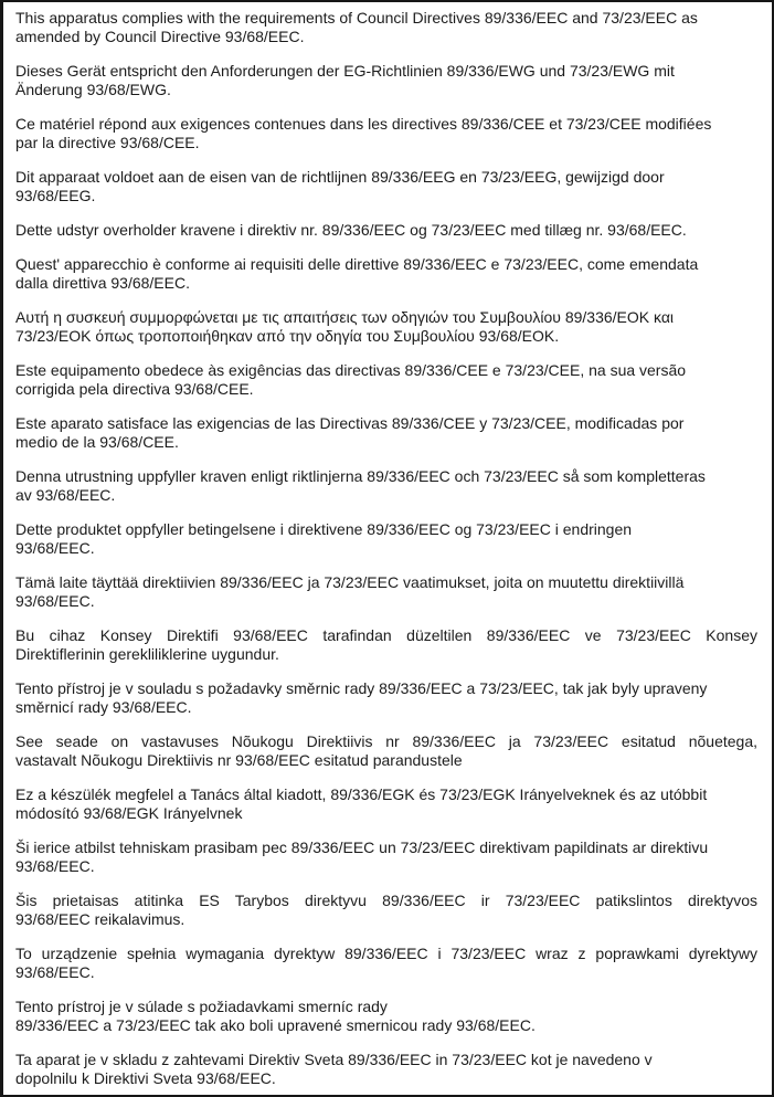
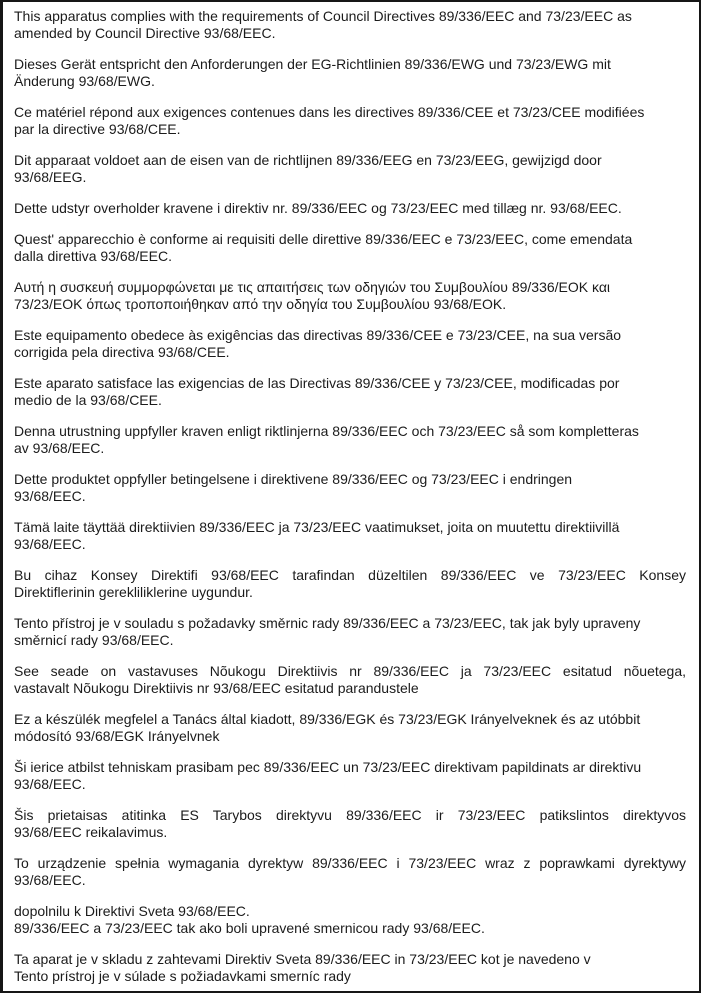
  This apparatus complies with the requirements of Council Directives 89/336/EEC and 73/23/EEC as
  amended by Council Directive 93/68/EEC.
  Dieses Gerät entspricht den Anforderungen der EG-Richtlinien 89/336/EWG und 73/23/EWG mit
  Änderung 93/68/EWG.
  Ce matériel répond aux exigences contenues dans les directives 89/336/CEE et 73/23/CEE modifiées
  par la directive 93/68/CEE.
  Dit apparaat voldoet aan de eisen van de richtlijnen 89/336/EEG en 73/23/EEG, gewijzigd door
  93/68/EEG.
  Dette udstyr overholder kravene i direktiv nr. 89/336/EEC og 73/23/EEC med tillæg nr. 93/68/EEC.
  Quest' apparecchio è conforme ai requisiti delle direttive 89/336/EEC e 73/23/EEC, come emendata
  dalla direttiva 93/68/EEC.
  Αυτή η συσκευή συμμορφώνεται με τις απαιτήσεις των οδηγιών του Συμβουλίου 89/336/ΕΟΚ και
  73/23/ΕΟΚ όπως τροποποιήθηκαν από την οδηγία του Συμβουλίου 93/68/ΕΟΚ.
  Este equipamento obedece às exigências das directivas 89/336/CEE e 73/23/CEE, na sua versão
  corrigida pela directiva 93/68/CEE.
  Este aparato satisface las exigencias de las Directivas 89/336/CEE y 73/23/CEE, modificadas por
  medio de la 93/68/CEE.
  Denna utrustning uppfyller kraven enligt riktlinjerna 89/336/EEC och 73/23/EEC så som kompletteras
  av 93/68/EEC.
  Dette produktet oppfyller betingelsene i direktivene 89/336/EEC og 73/23/EEC i endringen
  93/68/EEC.
  Tämä laite täyttää direktiivien 89/336/EEC ja 73/23/EEC vaatimukset, joita on muutettu direktiivillä
  93/68/EEC.
  Bu cihaz Konsey Direktifi 93/68/EEC tarafindan düzeltilen 89/336/EEC ve 73/23/EEC Konsey
  Direktiflerinin gerekliliklerine uygundur.
  Tento přístroj je v souladu s požadavky směrnic rady 89/336/EEC a 73/23/EEC, tak jak byly upraveny
  směrnicí rady 93/68/EEC.
  See seade on vastavuses Nõukogu Direktiivis nr 89/336/EEC ja 73/23/EEC esitatud nõuetega,
  vastavalt Nõukogu Direktiivis nr 93/68/EEC esitatud parandustele
  Ez a készülék megfelel a Tanács által kiadott, 89/336/EGK és 73/23/EGK Irányelveknek és az utóbbit
  módosító 93/68/EGK Irányelvnek
  Ši ierice atbilst tehniskam prasibam pec 89/336/EEC un 73/23/EEC direktivam papildinats ar direktivu
  93/68/EEC.
  Šis prietaisas atitinka ES Tarybos direktyvu 89/336/EEC ir 73/23/EEC patikslintos direktyvos
  93/68/EEC reikalavimus.
  To urządzenie spełnia wymagania dyrektyw 89/336/EEC i 73/23/EEC wraz z poprawkami dyrektywy
  93/68/EEC.
- Tento prístroj je v súlade s požiadavkami smerníc rady
+ dopolnilu k Direktivi Sveta 93/68/EEC.
  89/336/EEC a 73/23/EEC tak ako boli upravené smernicou rady 93/68/EEC.
  Ta aparat je v skladu z zahtevami Direktiv Sveta 89/336/EEC in 73/23/EEC kot je navedeno v
- dopolnilu k Direktivi Sveta 93/68/EEC.
+ Tento prístroj je v súlade s požiadavkami smerníc rady
